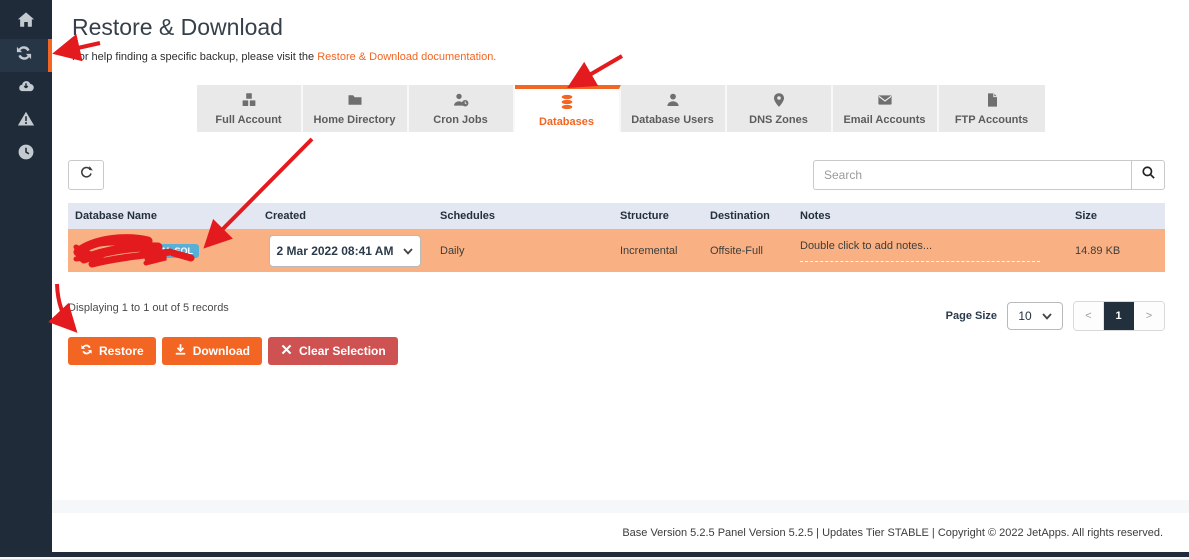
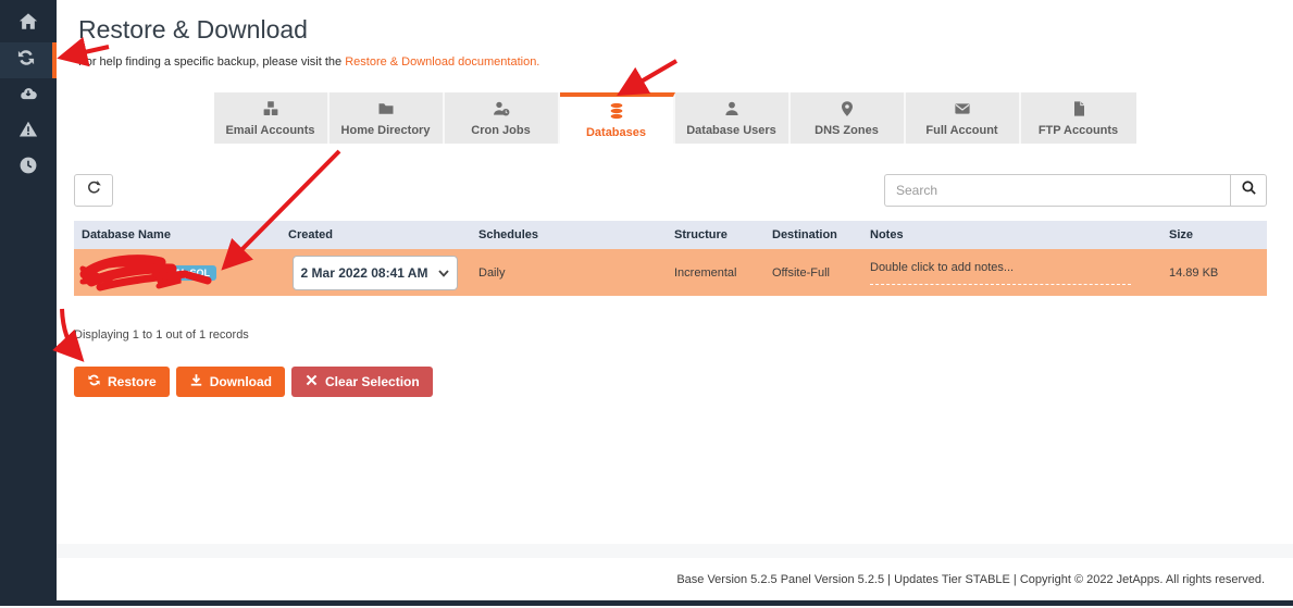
  Restore & Download
  For help finding a specific backup, please visit the Restore & Download documentation.
- Full Account
+ Email Accounts
  Home Directory
  Cron Jobs
  Databases
  Database Users
  DNS Zones
- Email Accounts
+ Full Account
  FTP Accounts
  Search
  Database Name
  Created
  Schedules
  Structure
  Destination
  Notes
  Size
  2 Mar 2022 08:41 AM
  Daily
  Incremental
  Offsite-Full
  Double click to add notes...
  14.89 KB
- Displaying 1 to 1 out of 5 records
+ Displaying 1 to 1 out of 1 records
- Page Size
- 10
- <
- 1
- >
  Restore
  Download
  Clear Selection
  Base Version 5.2.5 Panel Version 5.2.5 | Updates Tier STABLE | Copyright © 2022 JetApps. All rights reserved.
